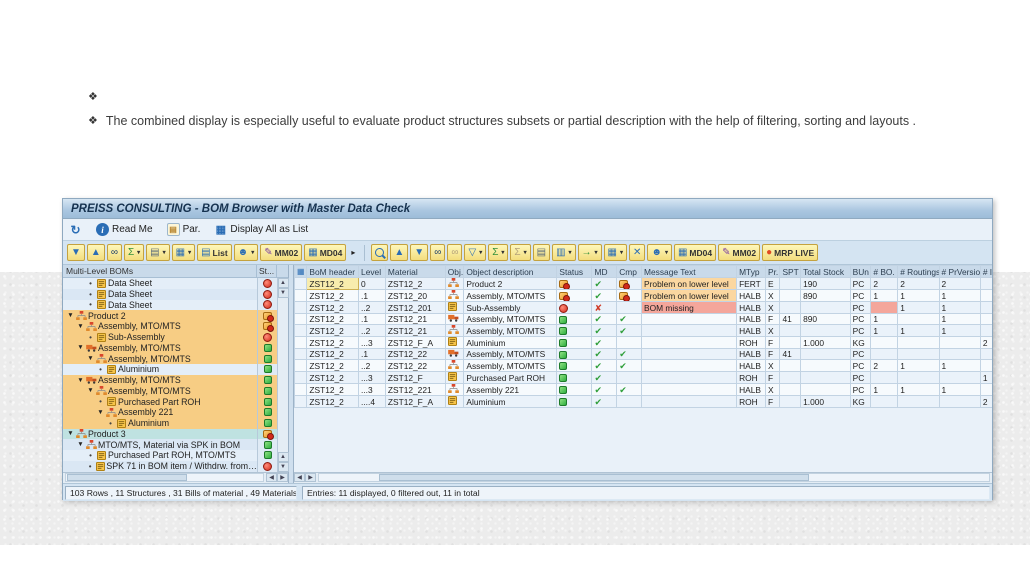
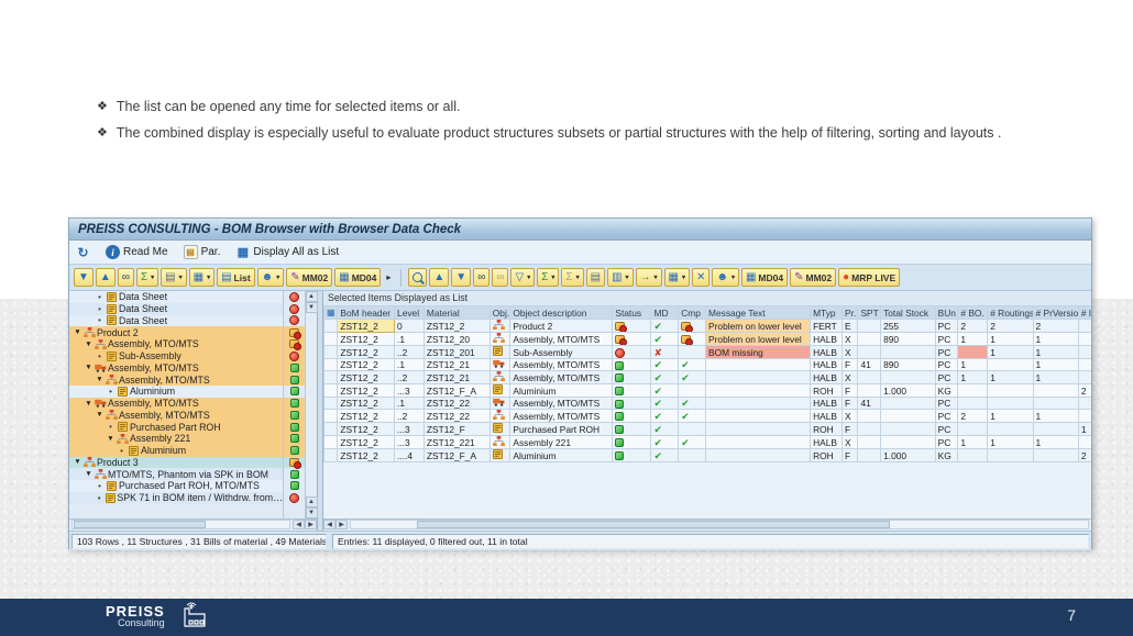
  ❖
+ The list can be opened any time for selected items or all.
  ❖
- The combined display is especially useful to evaluate product structures subsets or partial description with the help of filtering, sorting and layouts .
+ The combined display is especially useful to evaluate product structures subsets or partial structures with the help of filtering, sorting and layouts .
- PREISS CONSULTING - BOM Browser with Master Data Check
+ PREISS CONSULTING - BOM Browser with Browser Data Check
  ↻
  i
  Read Me
  ▤
  Par.
  ▦
  Display All as List
  ▼
  ▲
  ∞
  Σ
  ▤
  ▦
  ▤
  List
  ☻
  ✎
  MM02
  ▦
  MD04
  ▸
  ▲
  ▼
  ∞
  ∞
  ▽
  Σ
  Σ
  ▤
  ▥
  →
  ▦
  ✕
  ☻
  ▦
  MD04
  ✎
  MM02
  ●
  MRP LIVE
- Multi-Level BOMs
- St...
  •
  Data Sheet
  •
  Data Sheet
  •
  Data Sheet
  Product 2
  Assembly, MTO/MTS
  •
  Sub-Assembly
  Assembly, MTO/MTS
  Assembly, MTO/MTS
  •
  Aluminium
  Assembly, MTO/MTS
  Assembly, MTO/MTS
  •
  Purchased Part ROH
  Assembly 221
  •
  Aluminium
  Product 3
- MTO/MTS, Material via SPK in BOM
+ MTO/MTS, Phantom via SPK in BOM
  •
  Purchased Part ROH, MTO/MTS
  •
  SPK 71 in BOM item / Withdrw. from 1
+ Selected Items Displayed as List
  ▦	BoM header	Level	Material	Obj.	Object description	Status	MD	Cmp	Message Text	MTyp	Pr.	SPT	Total Stock	BUn	# BO.	# Routings	# PrVersio	# I
- 	ZST12_2	0	ZST12_2		Product 2		✔		Problem on lower level	FERT	E		190	PC	2	2	2
+ 	ZST12_2	0	ZST12_2		Product 2		✔		Problem on lower level	FERT	E		255	PC	2	2	2
  	ZST12_2	.1	ZST12_20		Assembly, MTO/MTS		✔		Problem on lower level	HALB	X		890	PC	1	1	1
  	ZST12_2	..2	ZST12_201		Sub-Assembly		✘		BOM missing	HALB	X			PC		1	1
  	ZST12_2	.1	ZST12_21		Assembly, MTO/MTS		✔	✔		HALB	F	41	890	PC	1		1
  	ZST12_2	..2	ZST12_21		Assembly, MTO/MTS		✔	✔		HALB	X			PC	1	1	1
  	ZST12_2	...3	ZST12_F_A		Aluminium		✔			ROH	F		1.000	KG				2
  	ZST12_2	.1	ZST12_22		Assembly, MTO/MTS		✔	✔		HALB	F	41		PC
  	ZST12_2	..2	ZST12_22		Assembly, MTO/MTS		✔	✔		HALB	X			PC	2	1	1
  	ZST12_2	...3	ZST12_F		Purchased Part ROH		✔			ROH	F			PC				1
  	ZST12_2	...3	ZST12_221		Assembly 221		✔	✔		HALB	X			PC	1	1	1
  	ZST12_2	....4	ZST12_F_A		Aluminium		✔			ROH	F		1.000	KG				2
  103 Rows , 11 Structures , 31 Bills of material , 49 Materials
  Entries: 11 displayed, 0 filtered out, 11 in total
+ PREISS
+ Consulting
+ 7
